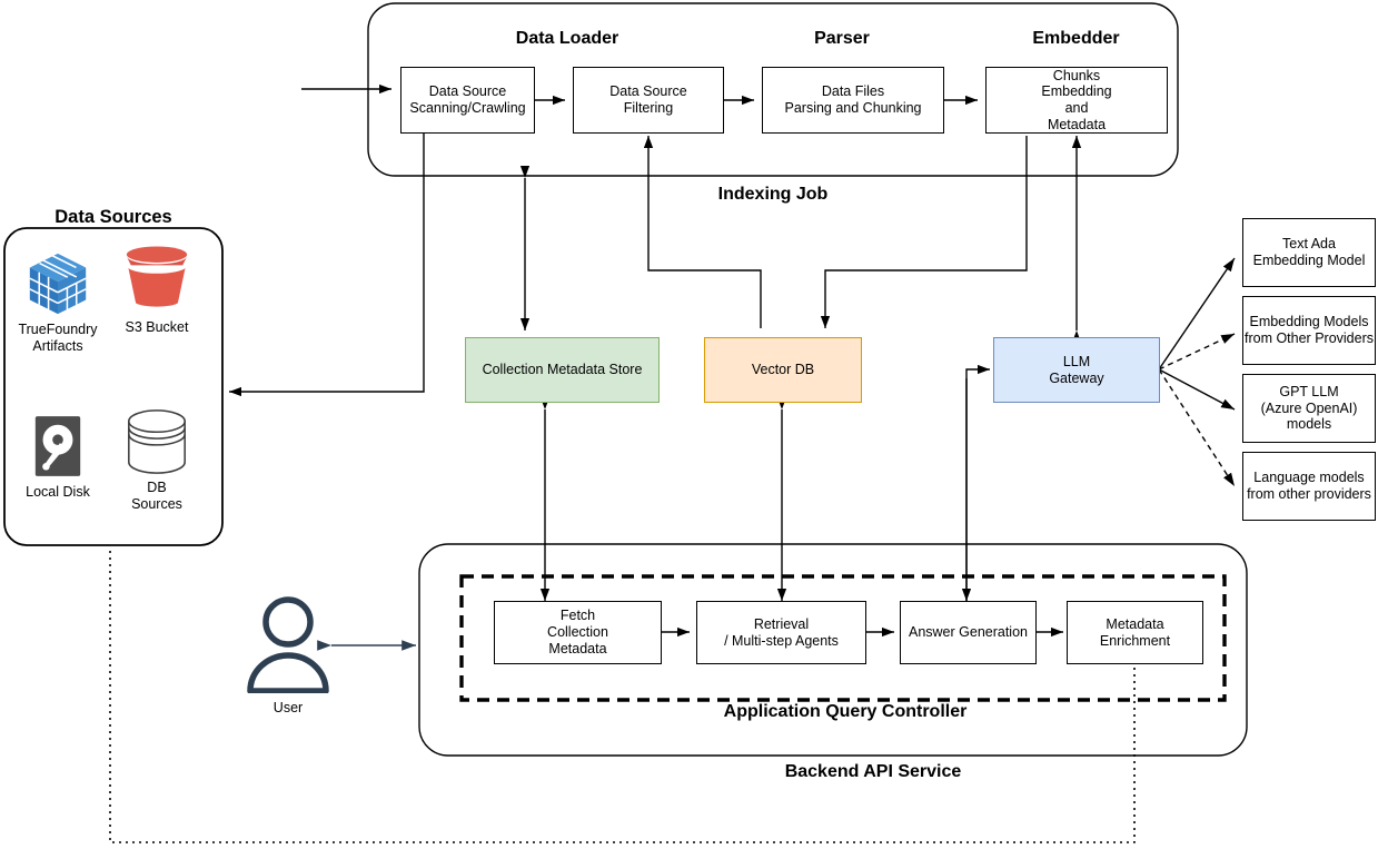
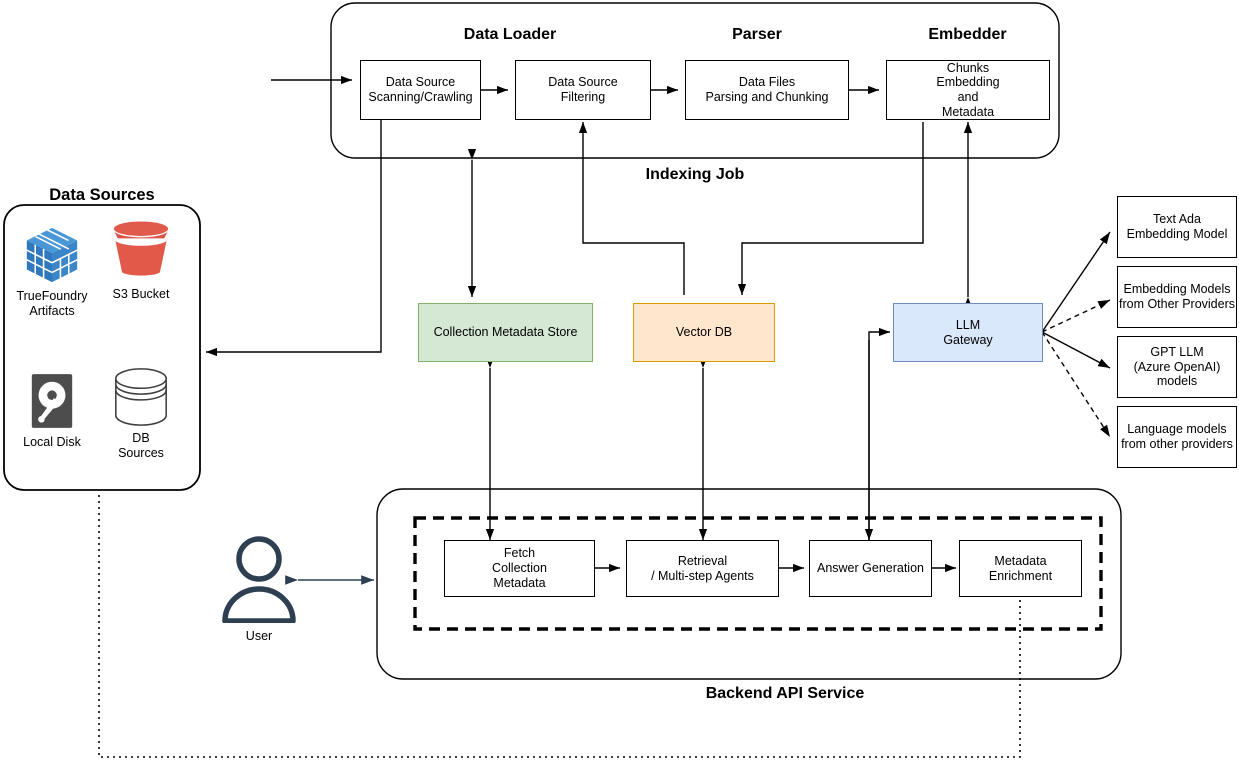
  Data Loader
  Parser
  Embedder
  Indexing Job
  Data Source
  Scanning/Crawling
  Data Source
  Filtering
  Data Files
  Parsing and Chunking
  Chunks
  Embedding
  and
  Metadata
  Data Sources
  TrueFoundry
  Artifacts
  S3 Bucket
  Local Disk
  DB
  Sources
  Collection Metadata Store
  Vector DB
  LLM
  Gateway
  Text Ada
  Embedding Model
  Embedding Models
  from Other Providers
  GPT LLM
  (Azure OpenAI)
  models
  Language models
  from other providers
  Fetch
  Collection
  Metadata
  Retrieval
  / Multi-step Agents
  Answer Generation
  Metadata
  Enrichment
- Application Query Controller
  Backend API Service
  User
